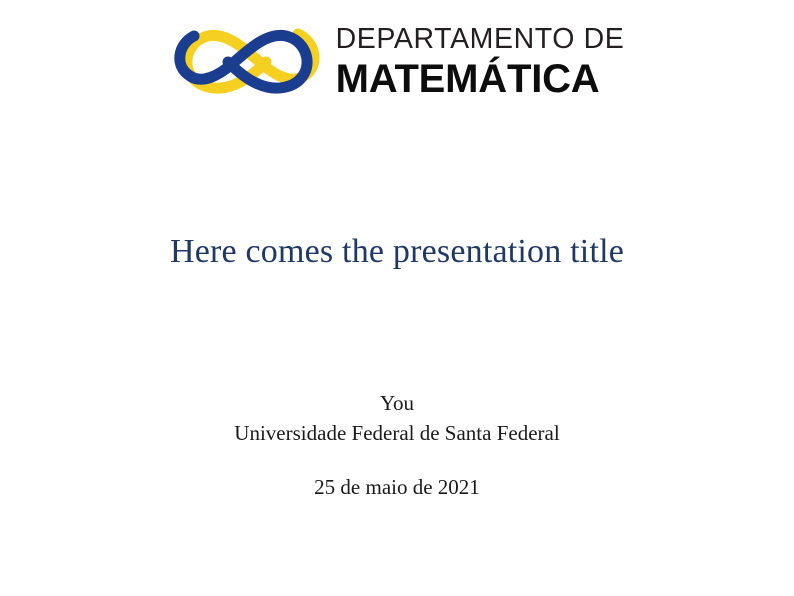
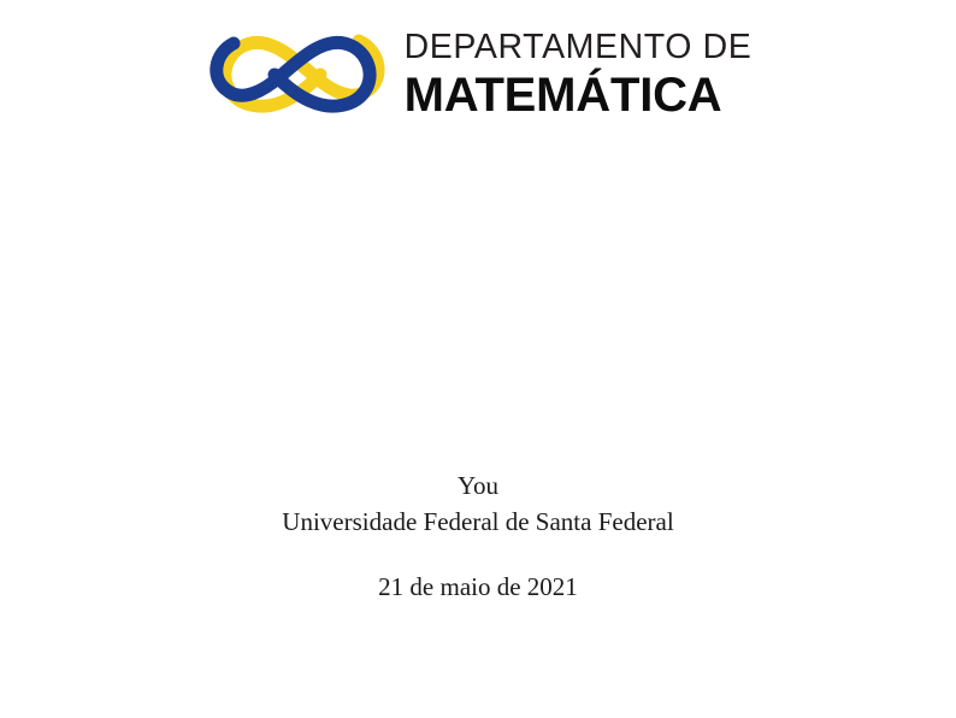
  DEPARTAMENTO DE
  MATEMÁTICA
- Here comes the presentation title
  You
  Universidade Federal de Santa Federal
- 25 de maio de 2021
+ 21 de maio de 2021
